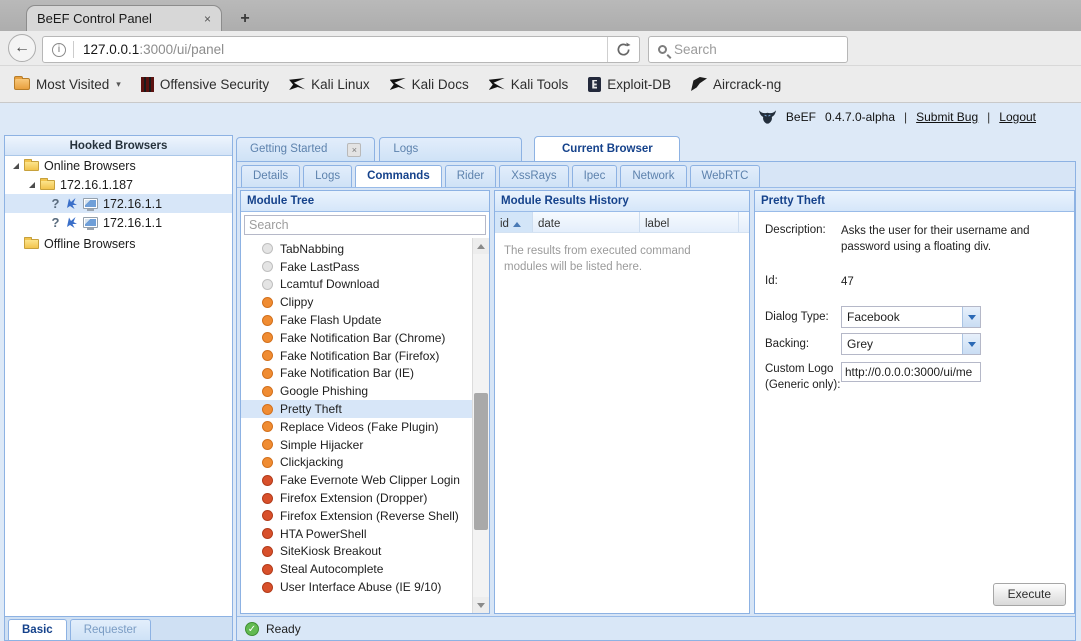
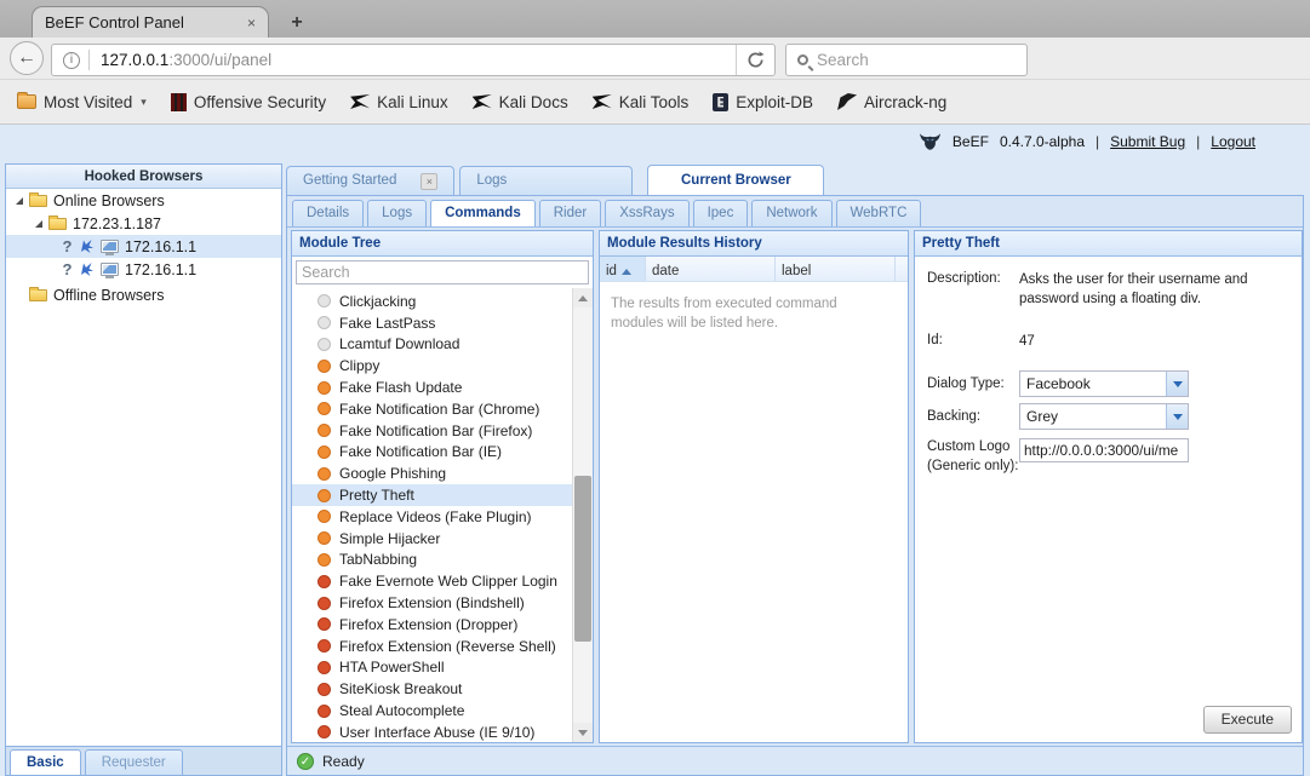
  BeEF Control Panel
  ×
  +
  ←
  i
  127.0.0.1
  :3000/ui/panel
  Search
  Most Visited
  ▾
  Offensive Security
  Kali Linux
  Kali Docs
  Kali Tools
  Exploit-DB
  Aircrack-ng
  BeEF
  0.4.7.0-alpha
  |
  Submit Bug
  |
  Logout
  Hooked Browsers
  Online Browsers
- 172.16.1.187
+ 172.23.1.187
  ?
  172.16.1.1
  ?
  172.16.1.1
  Offline Browsers
  Basic
  Requester
  Getting Started
  ×
  Logs
  Current Browser
  Details
  Logs
  Commands
  Rider
  XssRays
  Ipec
  Network
  WebRTC
  Module Tree
  Search
- TabNabbing
+ Clickjacking
  Fake LastPass
  Lcamtuf Download
  Clippy
  Fake Flash Update
  Fake Notification Bar (Chrome)
  Fake Notification Bar (Firefox)
  Fake Notification Bar (IE)
  Google Phishing
  Pretty Theft
  Replace Videos (Fake Plugin)
  Simple Hijacker
- Clickjacking
+ TabNabbing
  Fake Evernote Web Clipper Login
+ Firefox Extension (Bindshell)
  Firefox Extension (Dropper)
  Firefox Extension (Reverse Shell)
  HTA PowerShell
  SiteKiosk Breakout
  Steal Autocomplete
  User Interface Abuse (IE 9/10)
  Module Results History
  id
  date
  label
  The results from executed command modules will be listed here.
  Pretty Theft
  Description:
  Asks the user for their username and password using a floating div.
  Id:
  47
  Dialog Type:
  Facebook
  Backing:
  Grey
  Custom Logo
  (Generic only):
  http://0.0.0.0:3000/ui/me
  Execute
  ✓
  Ready
